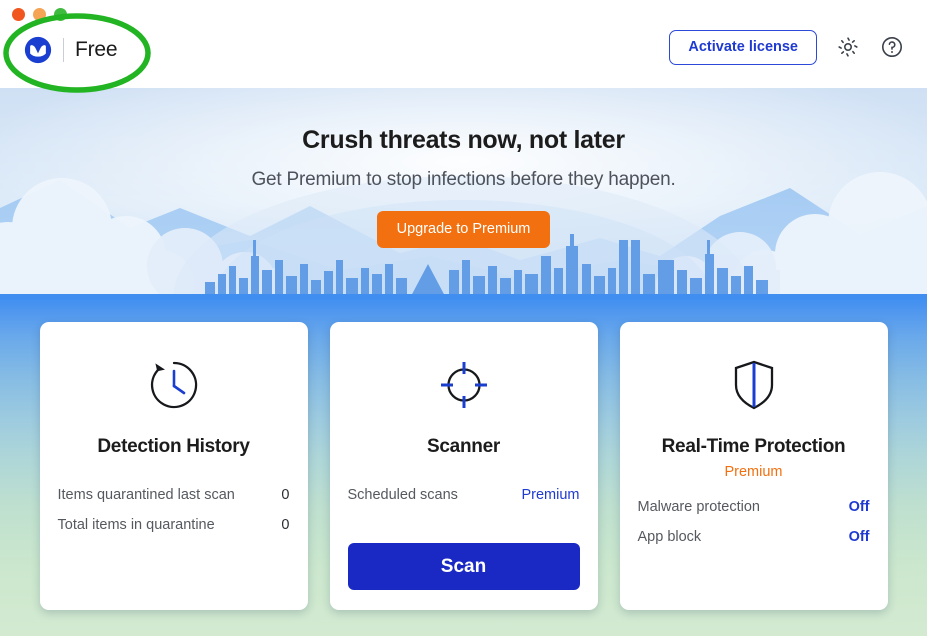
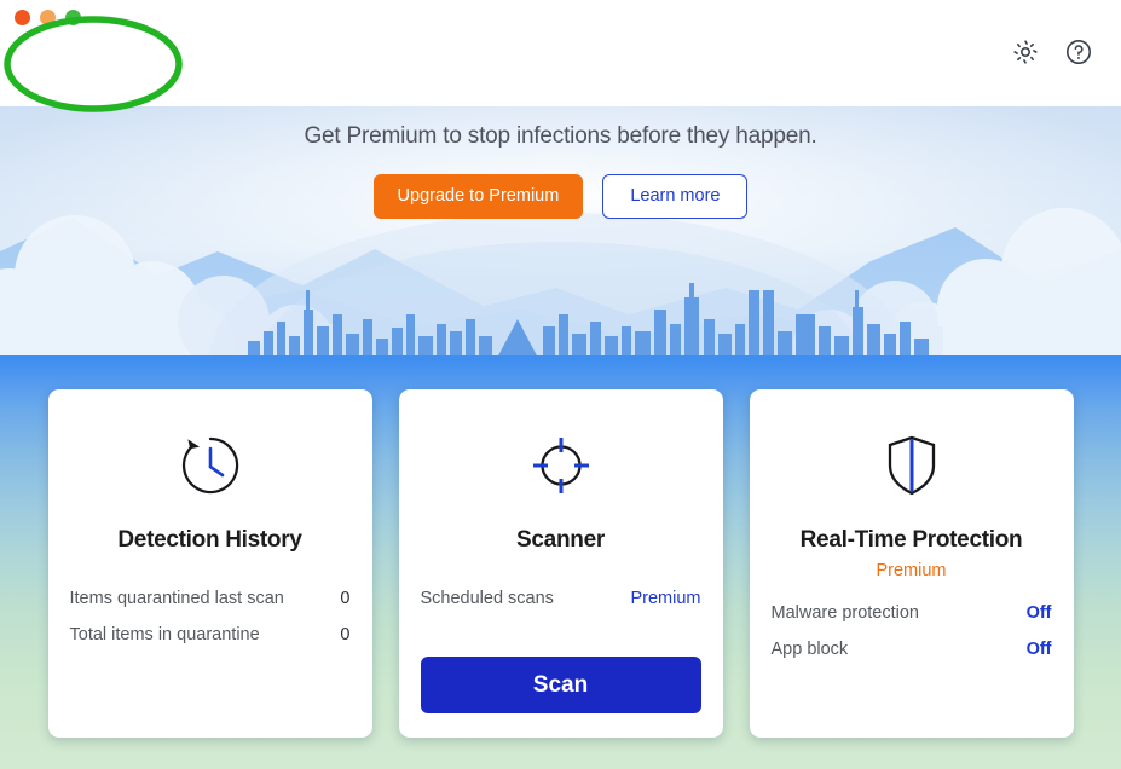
- Free
- Activate license
- Crush threats now, not later
  Get Premium to stop infections before they happen.
  Upgrade to Premium
+ Learn more
  Detection History
  Items quarantined last scan
  0
  Total items in quarantine
  0
  Scanner
  Scheduled scans
  Premium
  Scan
  Real-Time Protection
  Premium
  Malware protection
  Off
  App block
  Off
